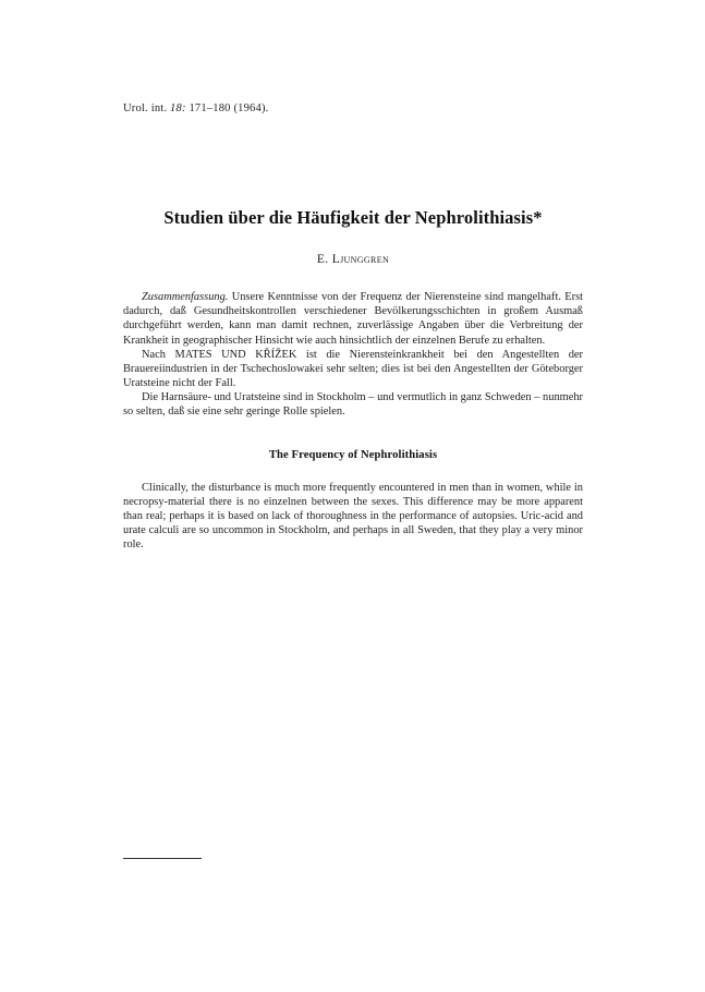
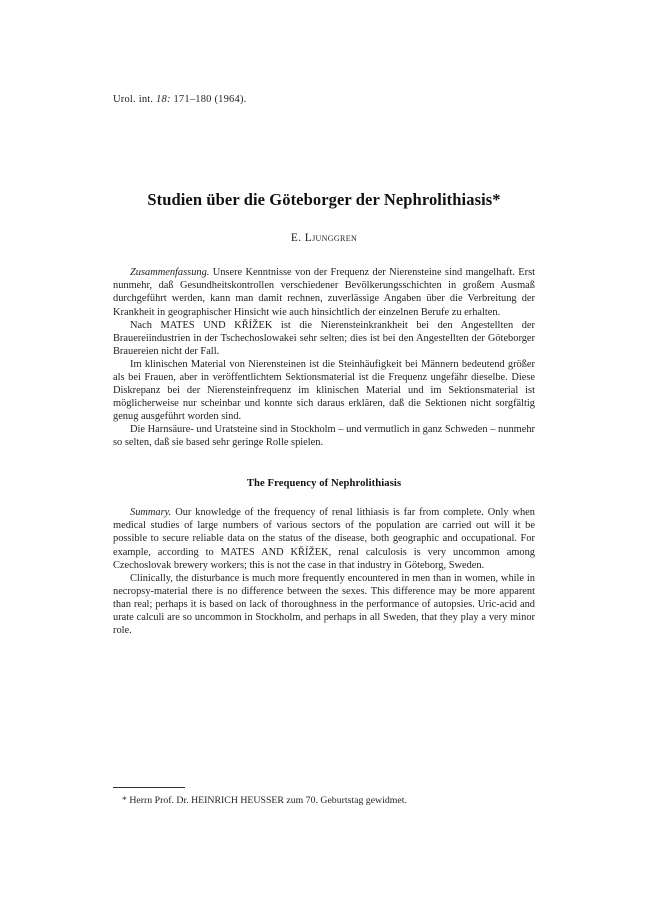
  Urol. int. 18: 171–180 (1964).
- Studien über die Häufigkeit der Nephrolithiasis*
+ Studien über die Göteborger der Nephrolithiasis*
  E. Ljunggren
- Zusammenfassung. Unsere Kenntnisse von der Frequenz der Nierensteine sind mangelhaft. Erst dadurch, daß Gesundheitskontrollen verschiedener Bevölkerungsschichten in großem Ausmaß durchgeführt werden, kann man damit rechnen, zuverlässige Angaben über die Verbreitung der Krankheit in geographischer Hinsicht wie auch hinsichtlich der einzelnen Berufe zu erhalten.
+ Zusammenfassung. Unsere Kenntnisse von der Frequenz der Nierensteine sind mangelhaft. Erst nunmehr, daß Gesundheitskontrollen verschiedener Bevölkerungsschichten in großem Ausmaß durchgeführt werden, kann man damit rechnen, zuverlässige Angaben über die Verbreitung der Krankheit in geographischer Hinsicht wie auch hinsichtlich der einzelnen Berufe zu erhalten.
- Nach MATES UND KŘÍŽEK ist die Nierensteinkrankheit bei den Angestellten der Brauereiindustrien in der Tschechoslowakei sehr selten; dies ist bei den Angestellten der Göteborger Uratsteine nicht der Fall.
+ Nach MATES UND KŘÍŽEK ist die Nierensteinkrankheit bei den Angestellten der Brauereiindustrien in der Tschechoslowakei sehr selten; dies ist bei den Angestellten der Göteborger Brauereien nicht der Fall.
+ Im klinischen Material von Nierensteinen ist die Steinhäufigkeit bei Männern bedeutend größer als bei Frauen, aber in veröffentlichtem Sektionsmaterial ist die Frequenz ungefähr dieselbe. Diese Diskrepanz bei der Nierensteinfrequenz im klinischen Material und im Sektionsmaterial ist möglicherweise nur scheinbar und konnte sich daraus erklären, daß die Sektionen nicht sorgfältig genug ausgeführt worden sind.
- Die Harnsäure- und Uratsteine sind in Stockholm – und vermutlich in ganz Schweden – nunmehr so selten, daß sie eine sehr geringe Rolle spielen.
+ Die Harnsäure- und Uratsteine sind in Stockholm – und vermutlich in ganz Schweden – nunmehr so selten, daß sie based sehr geringe Rolle spielen.
  The Frequency of Nephrolithiasis
+ Summary. Our knowledge of the frequency of renal lithiasis is far from complete. Only when medical studies of large numbers of various sectors of the population are carried out will it be possible to secure reliable data on the status of the disease, both geographic and occupational. For example, according to MATES AND KŘÍŽEK, renal calculosis is very uncommon among Czechoslovak brewery workers; this is not the case in that industry in Göteborg, Sweden.
- Clinically, the disturbance is much more frequently encountered in men than in women, while in necropsy-material there is no einzelnen between the sexes. This difference may be more apparent than real; perhaps it is based on lack of thoroughness in the performance of autopsies. Uric-acid and urate calculi are so uncommon in Stockholm, and perhaps in all Sweden, that they play a very minor role.
+ Clinically, the disturbance is much more frequently encountered in men than in women, while in necropsy-material there is no difference between the sexes. This difference may be more apparent than real; perhaps it is based on lack of thoroughness in the performance of autopsies. Uric-acid and urate calculi are so uncommon in Stockholm, and perhaps in all Sweden, that they play a very minor role.
+ * Herrn Prof. Dr. HEINRICH HEUSSER zum 70. Geburtstag gewidmet.
